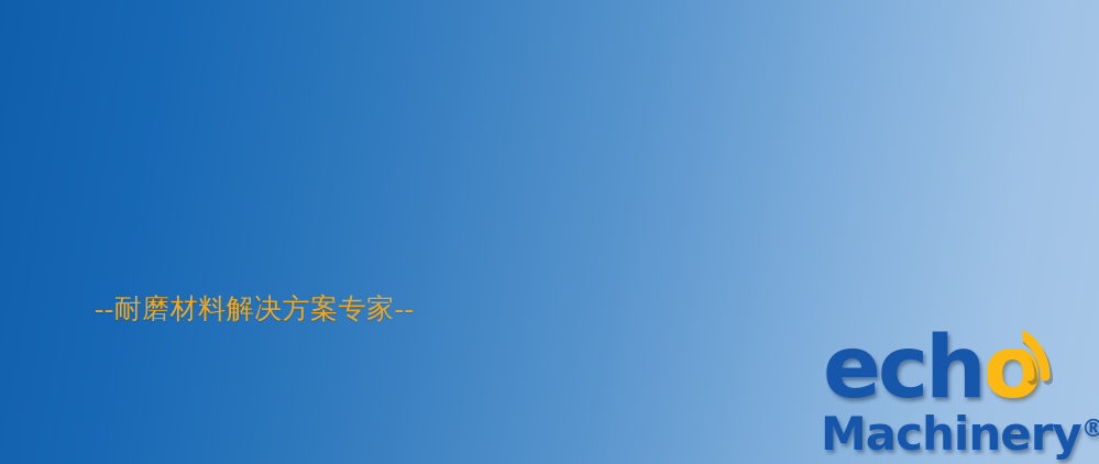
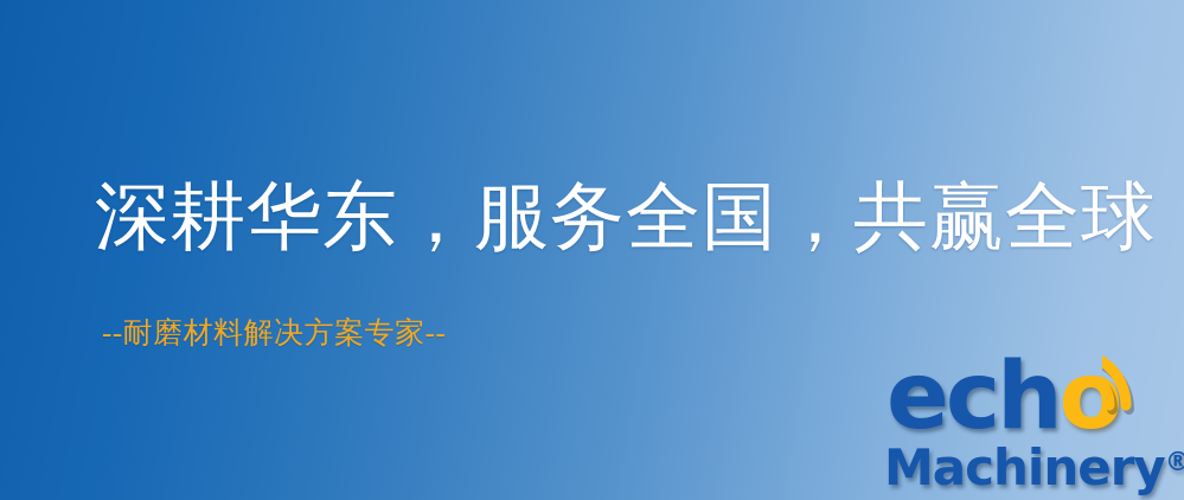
+ 深耕华东，服务全国，共赢全球
  --耐磨材料解决方案专家--
  echo
  Machinery®
